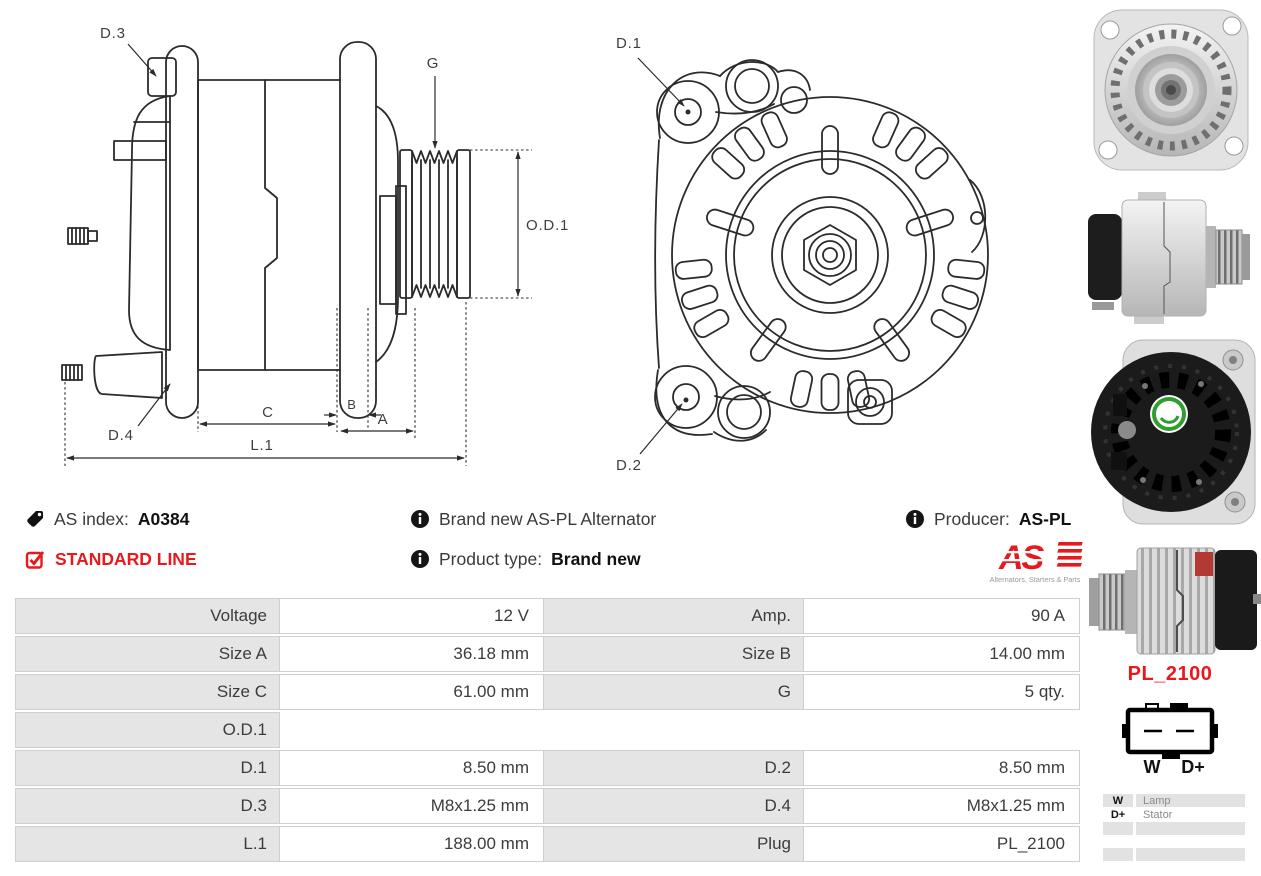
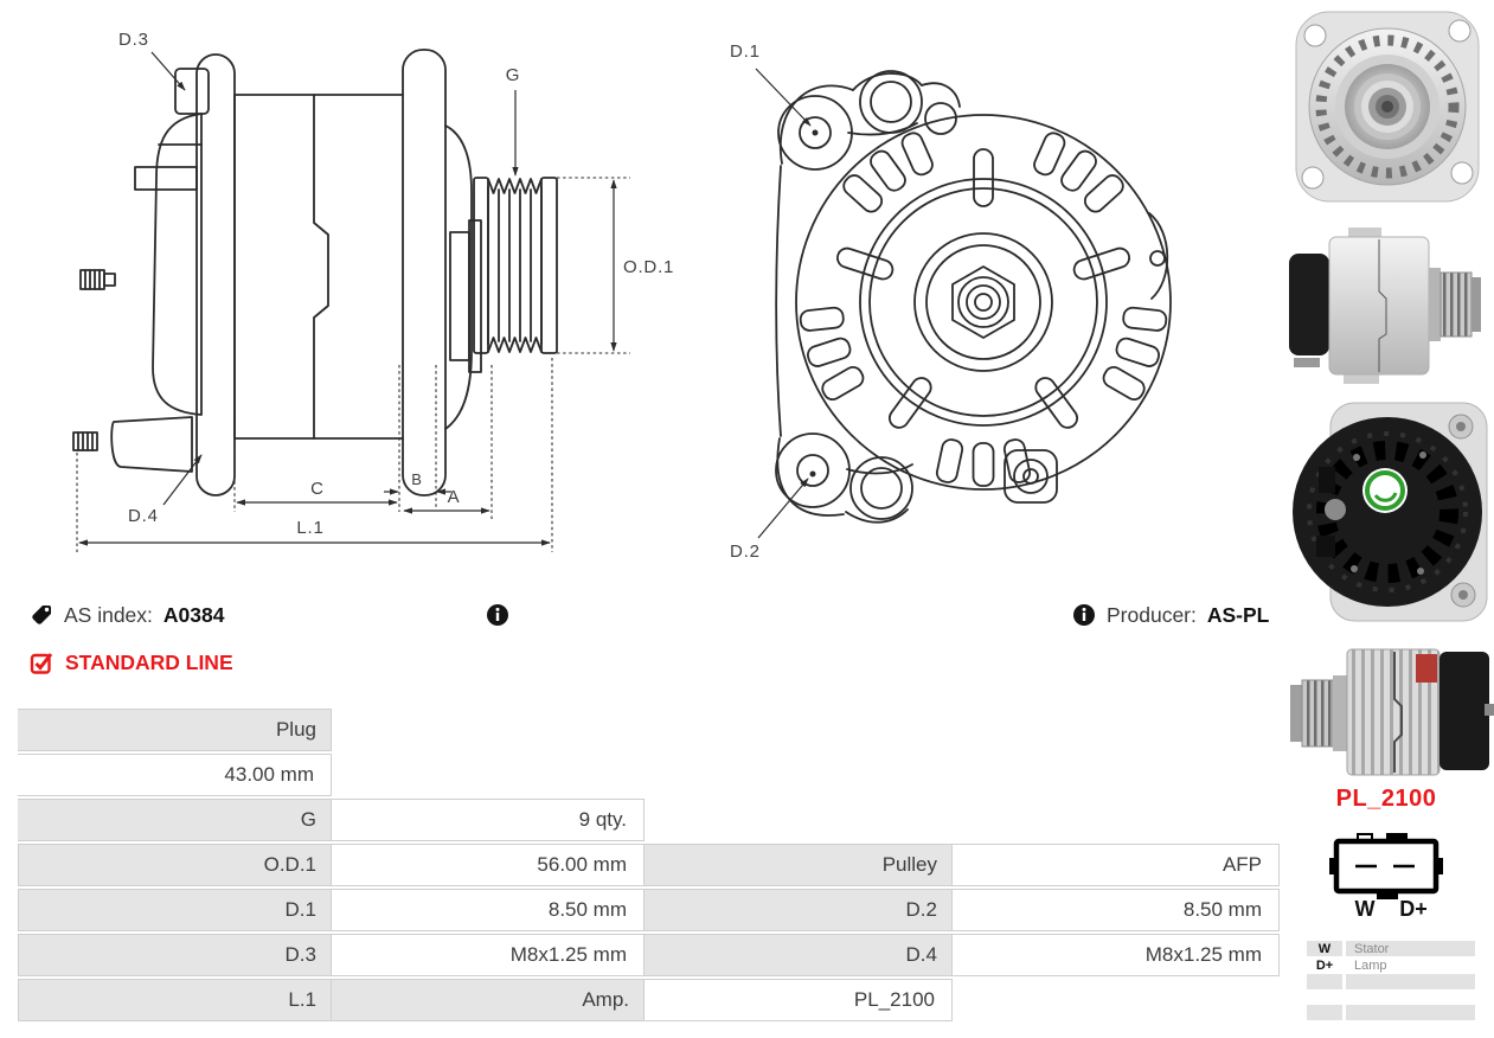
  D.3
  G
  O.D.1
  D.4
  C
  B
  A
  L.1
  D.1
  D.2
  AS index:
  A0384
  STANDARD LINE
- Brand new AS-PL Alternator
- Product type:
- Brand new
  Producer:
  AS-PL
- AS
- Alternators, Starters & Parts
- Voltage
- 12 V
- Amp.
+ Plug
- 90 A
- Size A
- 36.18 mm
+ 43.00 mm
- Size B
- 14.00 mm
- Size C
- 61.00 mm
  G
- 5 qty.
+ 9 qty.
  O.D.1
+ 56.00 mm
+ Pulley
+ AFP
  D.1
  8.50 mm
  D.2
  8.50 mm
  D.3
  M8x1.25 mm
  D.4
  M8x1.25 mm
  L.1
- 188.00 mm
- Plug
+ Amp.
  PL_2100
  PL_2100
  W
  D+
  W
- Lamp
+ Stator
  D+
- Stator
+ Lamp
